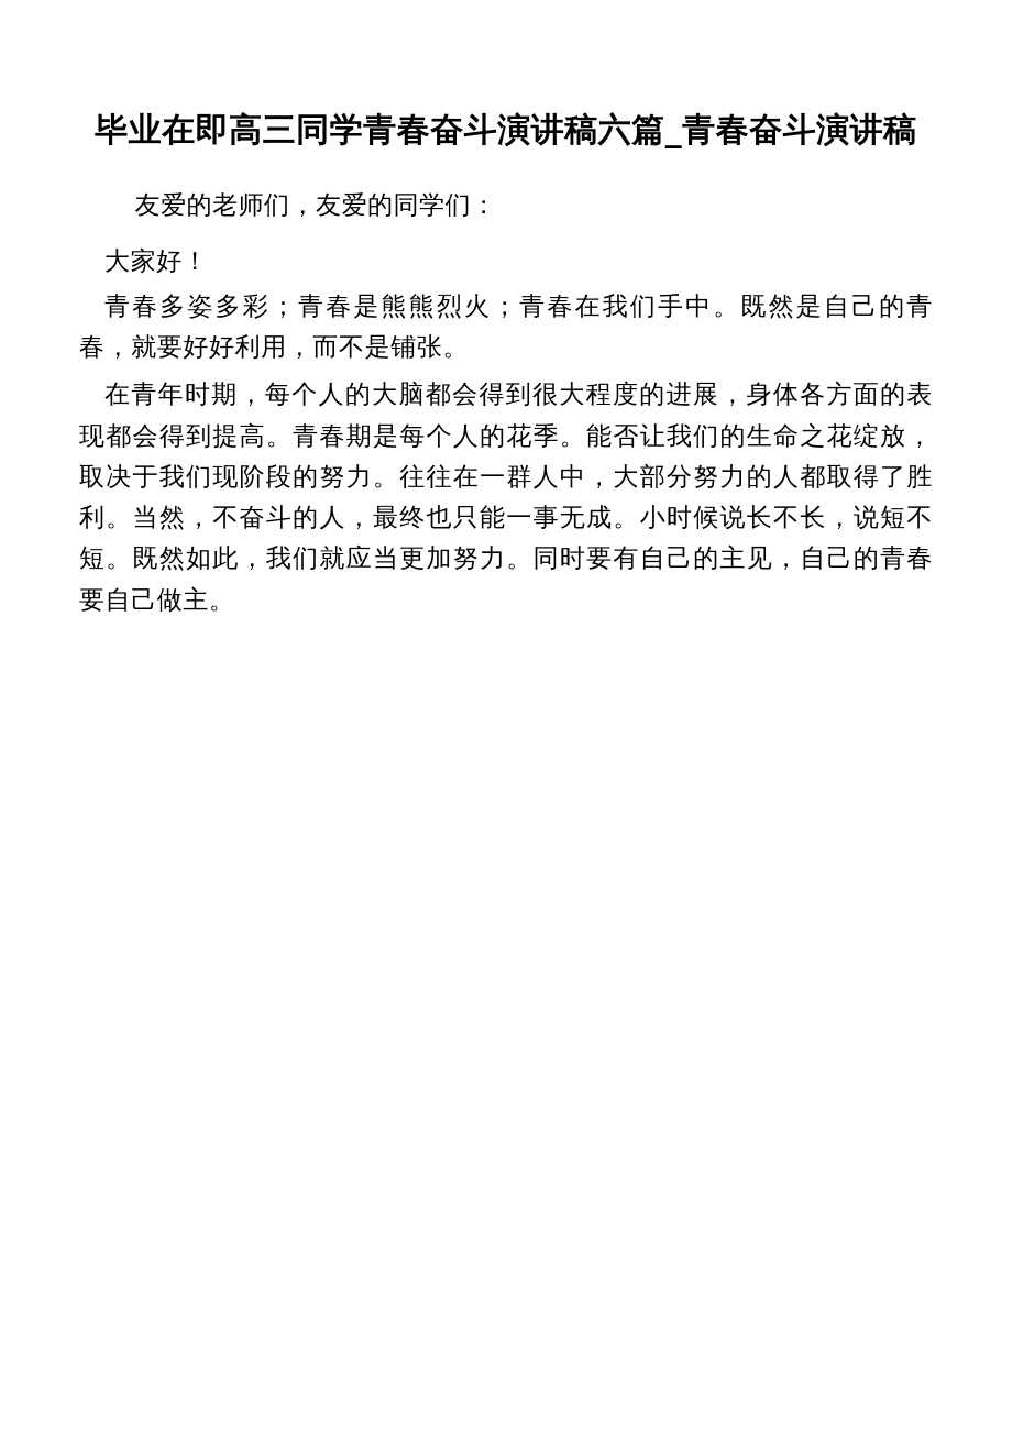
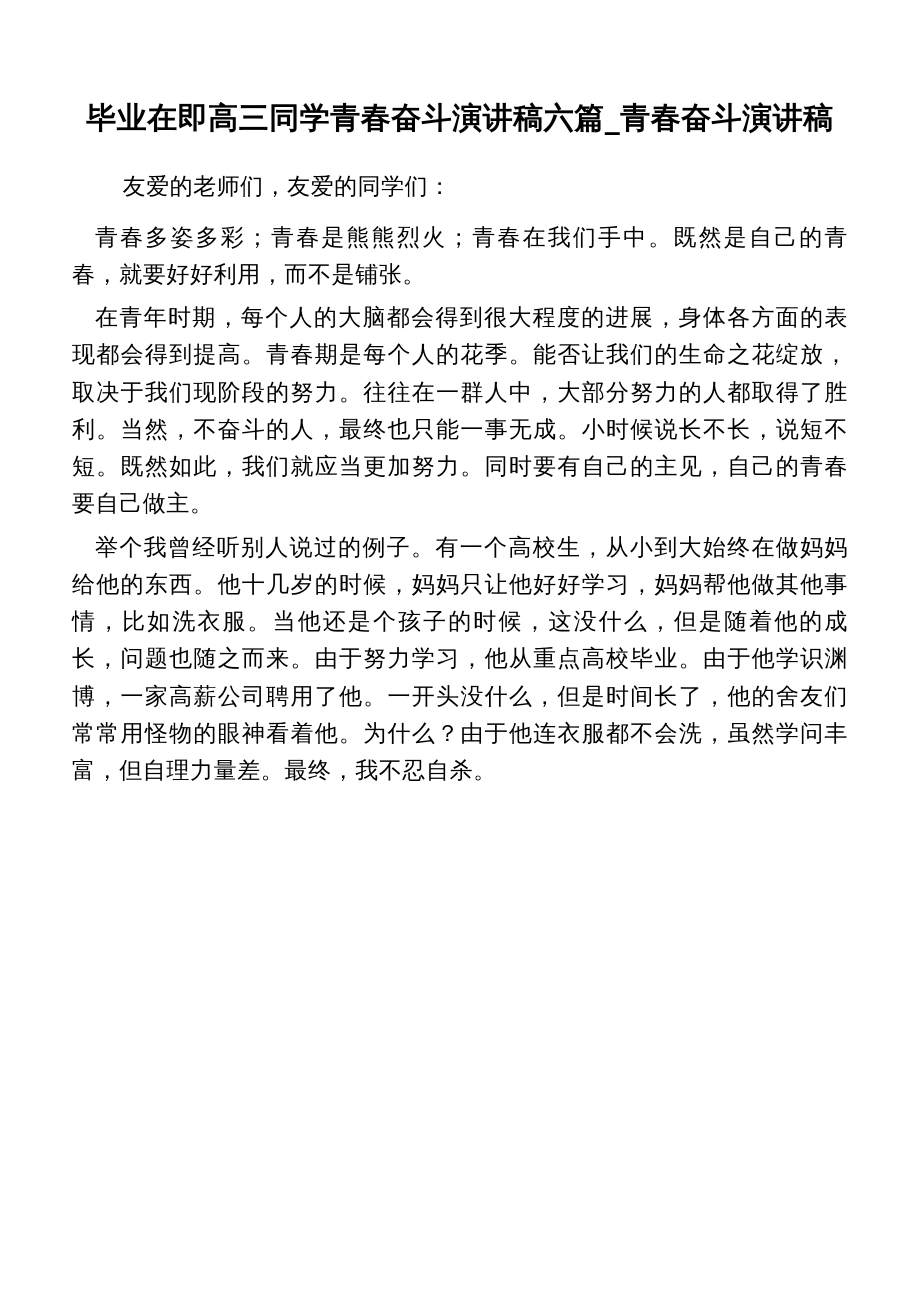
  毕业在即高三同学青春奋斗演讲稿六篇_青春奋斗演讲稿
  友爱的老师们，友爱的同学们：
- 大家好！
  青春多姿多彩；青春是熊熊烈火；青春在我们手中。既然是自己的青春，就要好好利用，而不是铺张。
  在青年时期，每个人的大脑都会得到很大程度的进展，身体各方面的表现都会得到提高。青春期是每个人的花季。能否让我们的生命之花绽放，取决于我们现阶段的努力。往往在一群人中，大部分努力的人都取得了胜利。当然，不奋斗的人，最终也只能一事无成。小时候说长不长，说短不短。既然如此，我们就应当更加努力。同时要有自己的主见，自己的青春要自己做主。
+ 举个我曾经听别人说过的例子。有一个高校生，从小到大始终在做妈妈给他的东西。他十几岁的时候，妈妈只让他好好学习，妈妈帮他做其他事情，比如洗衣服。当他还是个孩子的时候，这没什么，但是随着他的成长，问题也随之而来。由于努力学习，他从重点高校毕业。由于他学识渊博，一家高薪公司聘用了他。一开头没什么，但是时间长了，他的舍友们常常用怪物的眼神看着他。为什么？由于他连衣服都不会洗，虽然学问丰富，但自理力量差。最终，我不忍自杀。
